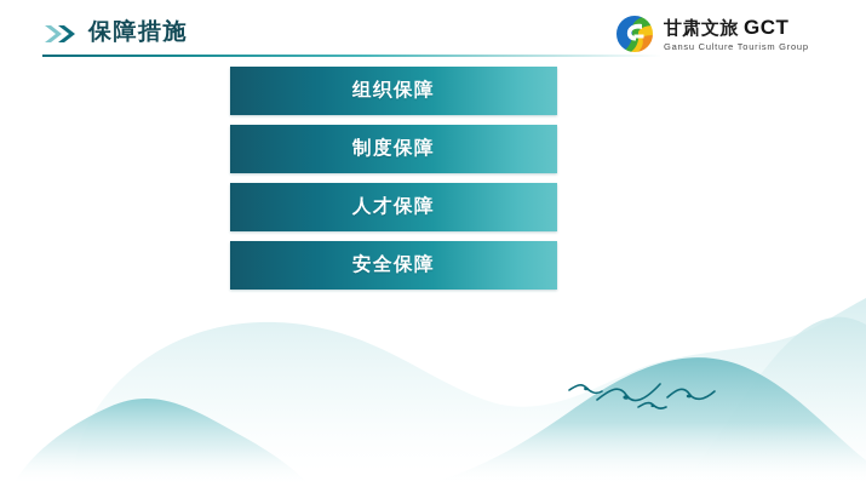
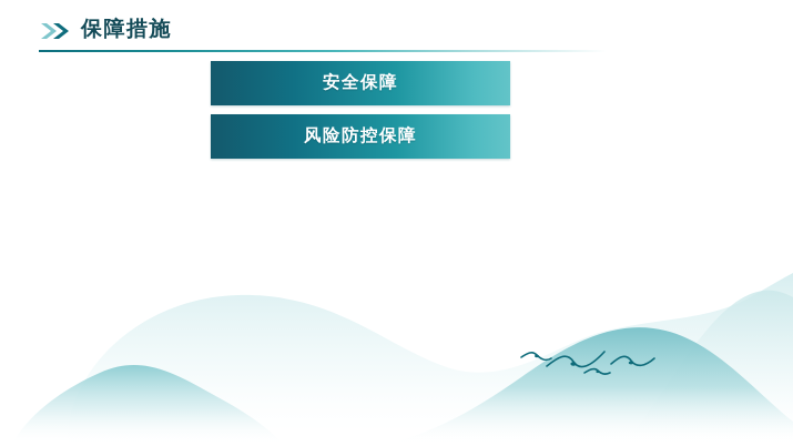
  保障措施
- 甘肃文旅
- GCT
- Gansu Culture Tourism Group
- 组织保障
- 制度保障
- 人才保障
  安全保障
+ 风险防控保障
